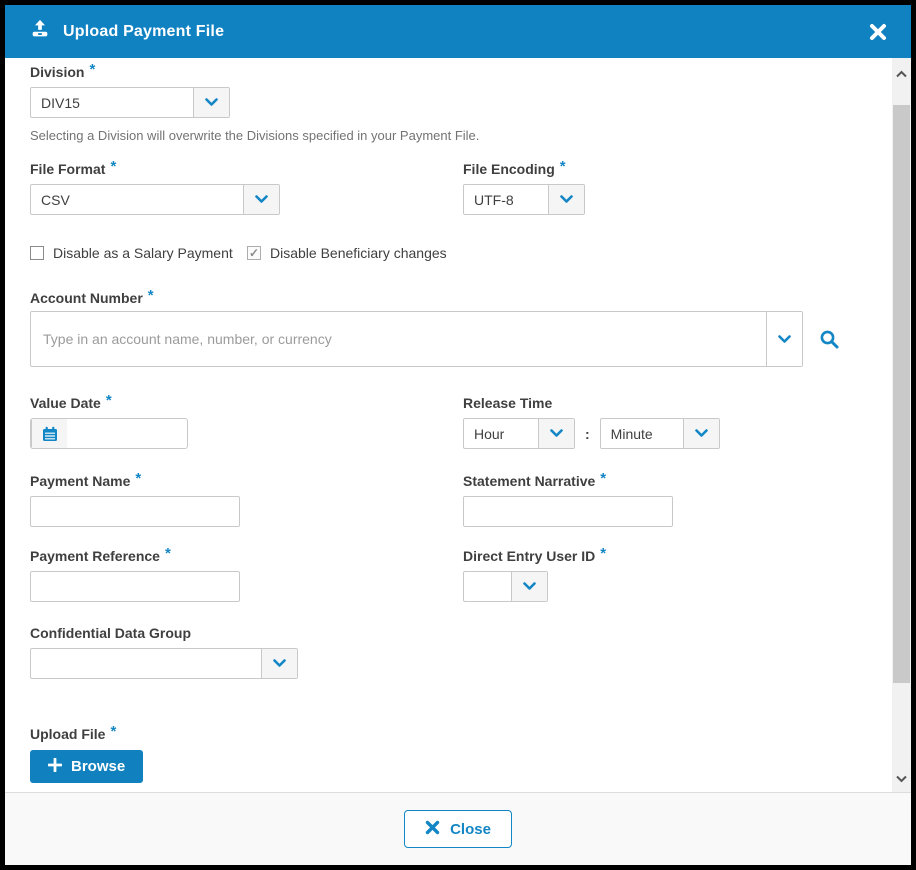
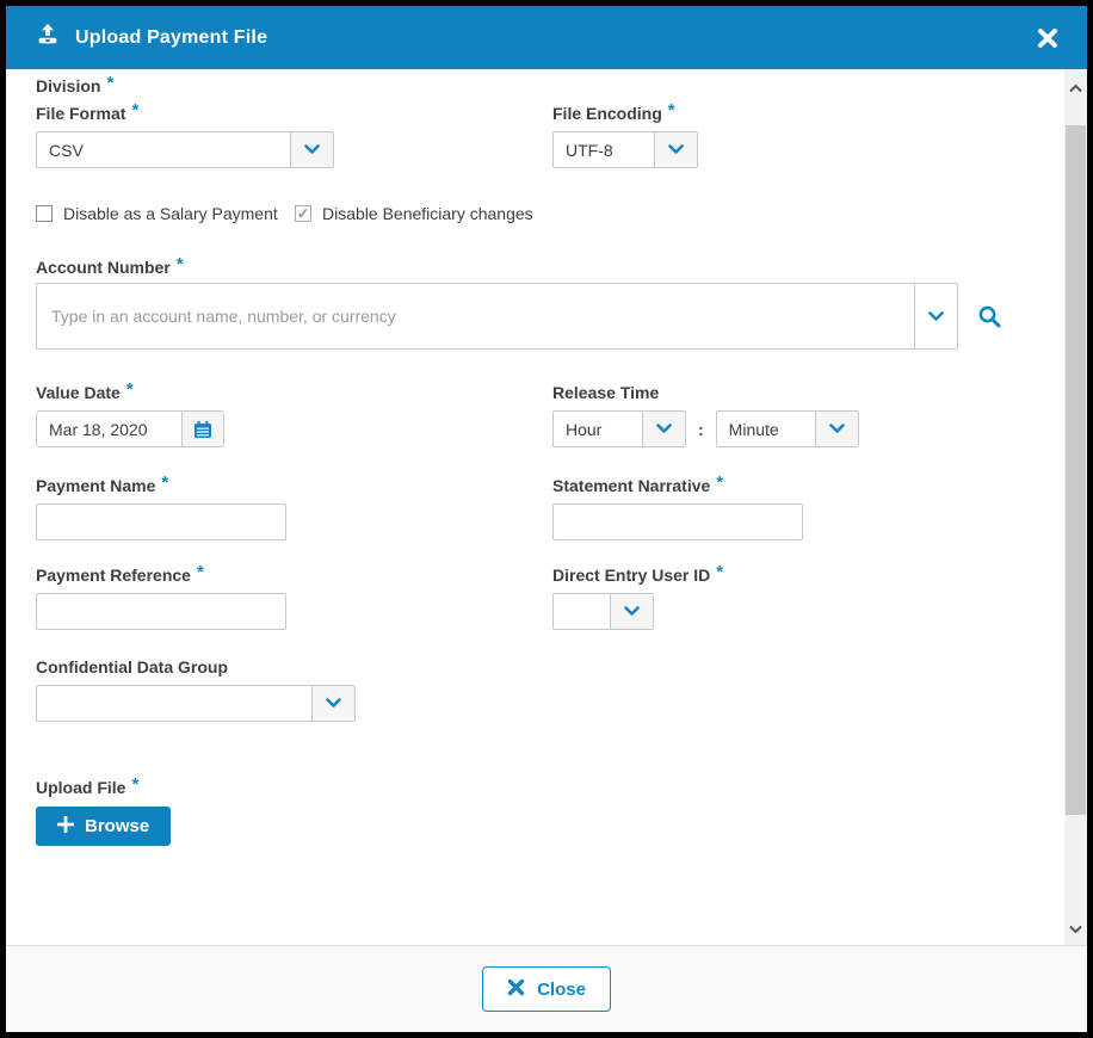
  Upload Payment File
  Division
  *
- DIV15
- Selecting a Division will overwrite the Divisions specified in your Payment File.
  File Format
  *
  CSV
  File Encoding
  *
  UTF-8
  Disable as a Salary Payment
  ✓
  Disable Beneficiary changes
  Account Number
  *
  Type in an account name, number, or currency
  Value Date
  *
+ Mar 18, 2020
  Release Time
  Hour
  :
  Minute
  Payment Name
  *
  Statement Narrative
  *
  Payment Reference
  *
  Direct Entry User ID
  *
  Confidential Data Group
  Upload File
  *
  Browse
  Close
